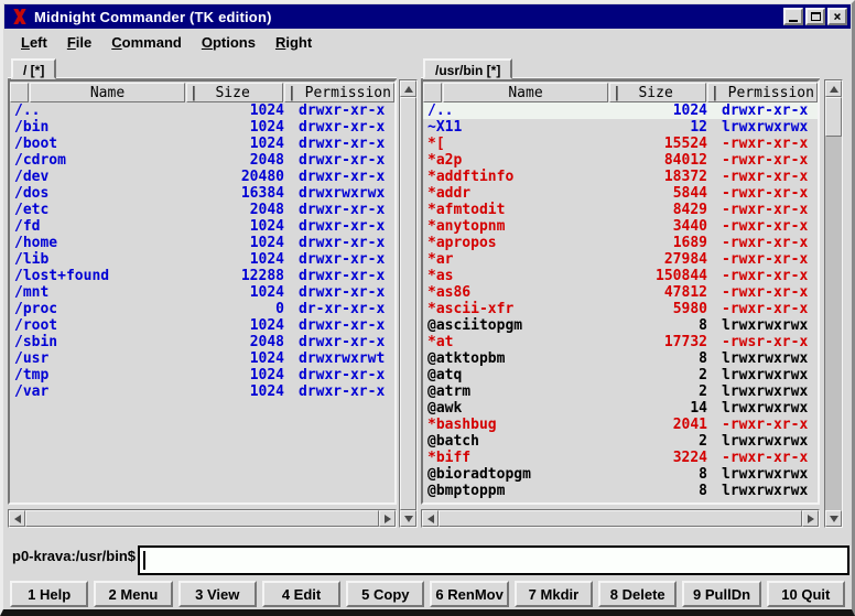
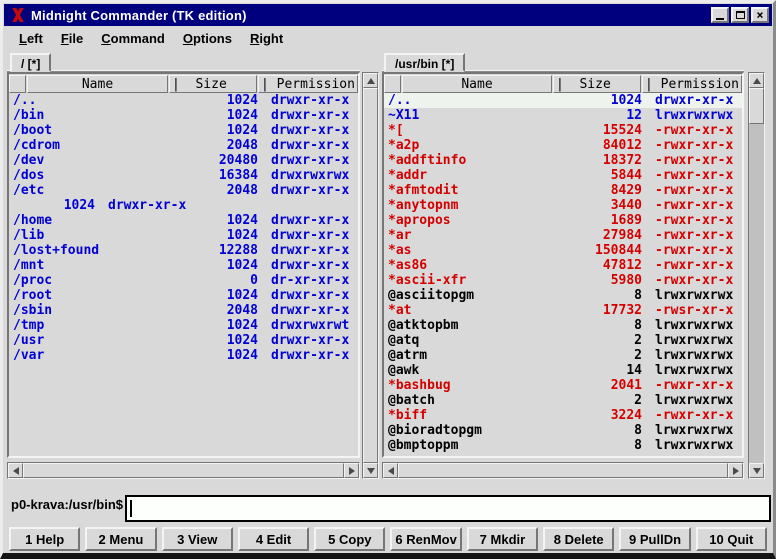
  Midnight Commander (TK edition)
  ×
  Left
  File
  Command
  Options
  Right
  / [*]
  /usr/bin [*]
  Name
  | Size
  | Permission
  /..
  1024
  drwxr-xr-x
  /bin
  1024
  drwxr-xr-x
  /boot
  1024
  drwxr-xr-x
  /cdrom
  2048
  drwxr-xr-x
  /dev
  20480
  drwxr-xr-x
  /dos
  16384
  drwxrwxrwx
  /etc
  2048
  drwxr-xr-x
- /fd
  1024
  drwxr-xr-x
  /home
  1024
  drwxr-xr-x
  /lib
  1024
  drwxr-xr-x
  /lost+found
  12288
  drwxr-xr-x
  /mnt
  1024
  drwxr-xr-x
  /proc
  0
  dr-xr-xr-x
  /root
  1024
  drwxr-xr-x
  /sbin
  2048
  drwxr-xr-x
- /usr
+ /tmp
  1024
  drwxrwxrwt
- /tmp
+ /usr
  1024
  drwxr-xr-x
  /var
  1024
  drwxr-xr-x
  Name
  | Size
  | Permission
  /..
  1024
  drwxr-xr-x
  ~X11
  12
  lrwxrwxrwx
  *[
  15524
  -rwxr-xr-x
  *a2p
  84012
  -rwxr-xr-x
  *addftinfo
  18372
  -rwxr-xr-x
  *addr
  5844
  -rwxr-xr-x
  *afmtodit
  8429
  -rwxr-xr-x
  *anytopnm
  3440
  -rwxr-xr-x
  *apropos
  1689
  -rwxr-xr-x
  *ar
  27984
  -rwxr-xr-x
  *as
  150844
  -rwxr-xr-x
  *as86
  47812
  -rwxr-xr-x
  *ascii-xfr
  5980
  -rwxr-xr-x
  @asciitopgm
  8
  lrwxrwxrwx
  *at
  17732
  -rwsr-xr-x
  @atktopbm
  8
  lrwxrwxrwx
  @atq
  2
  lrwxrwxrwx
  @atrm
  2
  lrwxrwxrwx
  @awk
  14
  lrwxrwxrwx
  *bashbug
  2041
  -rwxr-xr-x
  @batch
  2
  lrwxrwxrwx
  *biff
  3224
  -rwxr-xr-x
  @bioradtopgm
  8
  lrwxrwxrwx
  @bmptoppm
  8
  lrwxrwxrwx
  p0-krava:/usr/bin$
  1 Help
  2 Menu
  3 View
  4 Edit
  5 Copy
  6 RenMov
  7 Mkdir
  8 Delete
  9 PullDn
  10 Quit
